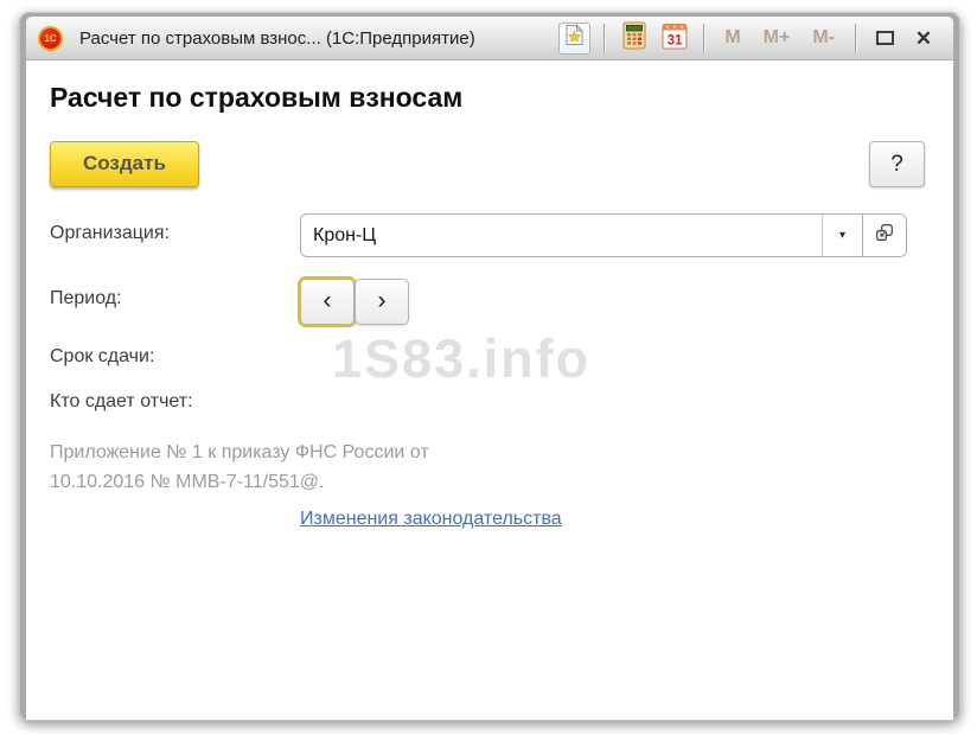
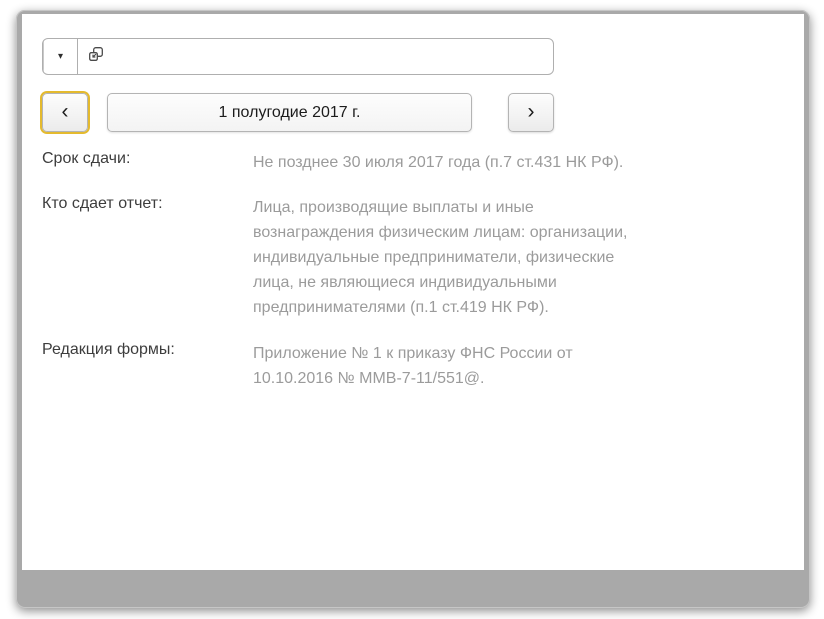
- 1С
- Расчет по страховым взнос... (1С:Предприятие)
- 31
- M
- M+
- M-
- ✕
- 1S83.info
- Расчет по страховым взносам
- Создать
- ?
- Организация:
- Крон-Ц
  ▾
- Период:
  ‹
+ 1 полугодие 2017 г.
  ›
  Срок сдачи:
+ Не позднее 30 июля 2017 года (п.7 ст.431 НК РФ).
  Кто сдает отчет:
+ Лица, производящие выплаты и иные
+ вознаграждения физическим лицам: организации,
+ индивидуальные предприниматели, физические
+ лица, не являющиеся индивидуальными
+ предпринимателями (п.1 ст.419 НК РФ).
+ Редакция формы:
  Приложение № 1 к приказу ФНС России от
  10.10.2016 № ММВ-7-11/551@.
- Изменения законодательства
